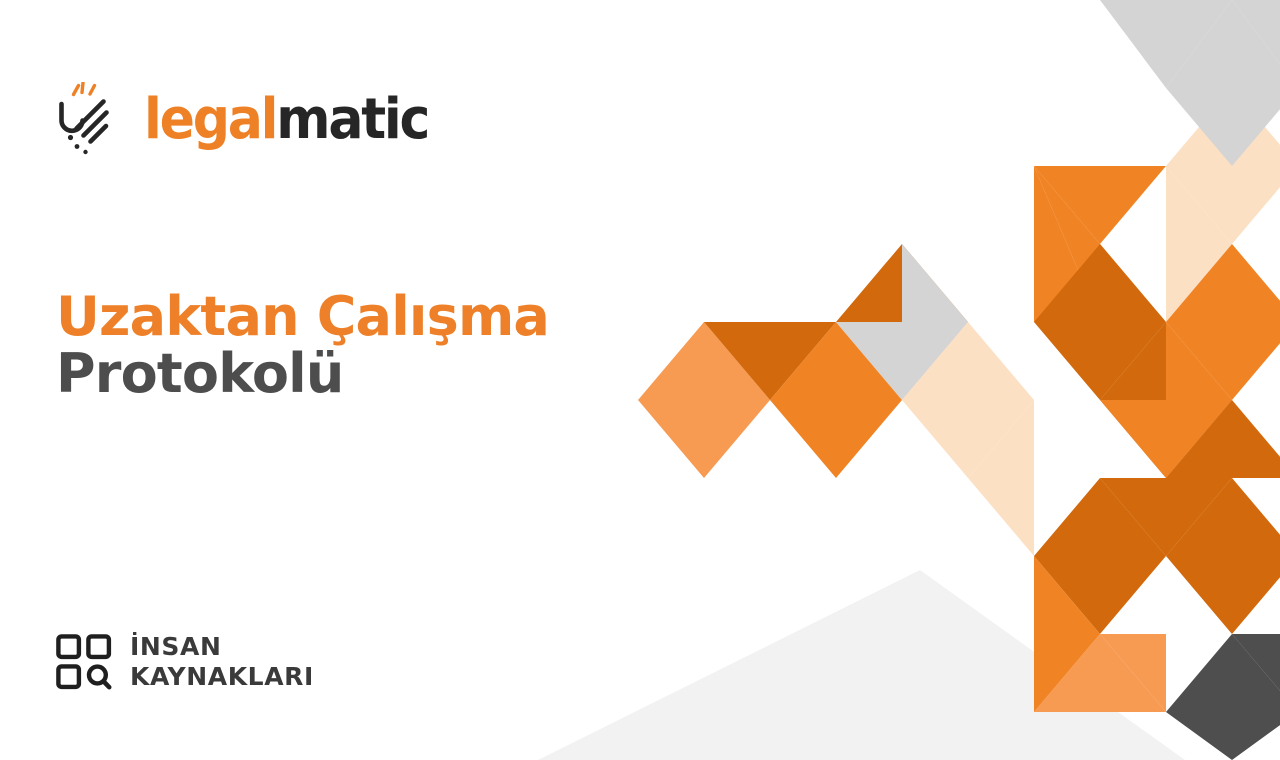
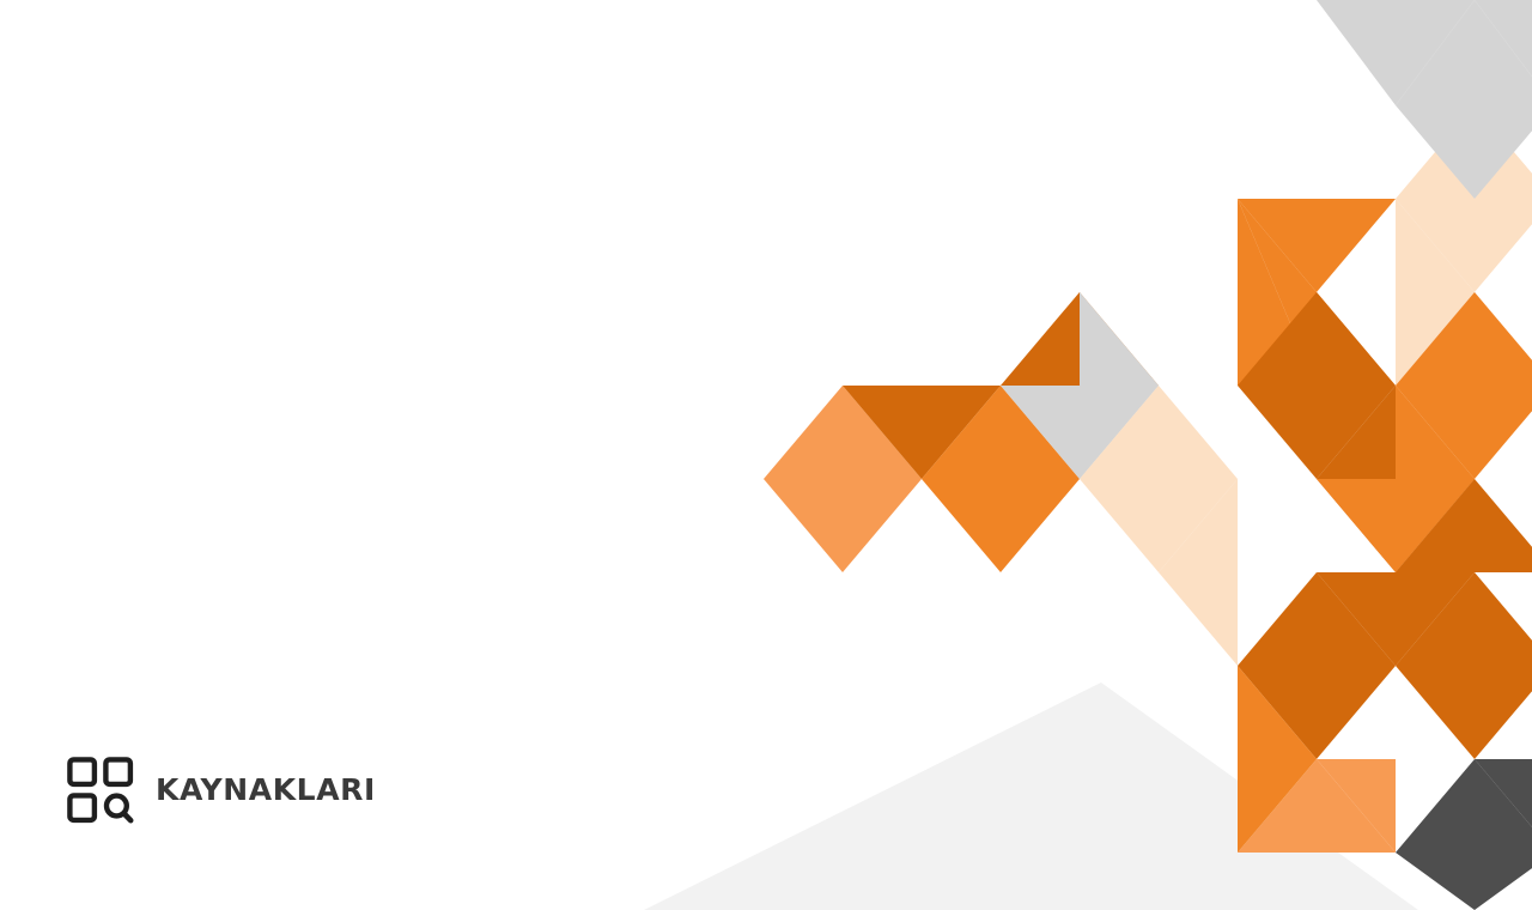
- legalmatic
- Uzaktan Çalışma
- Protokolü
- İNSAN
  KAYNAKLARI
